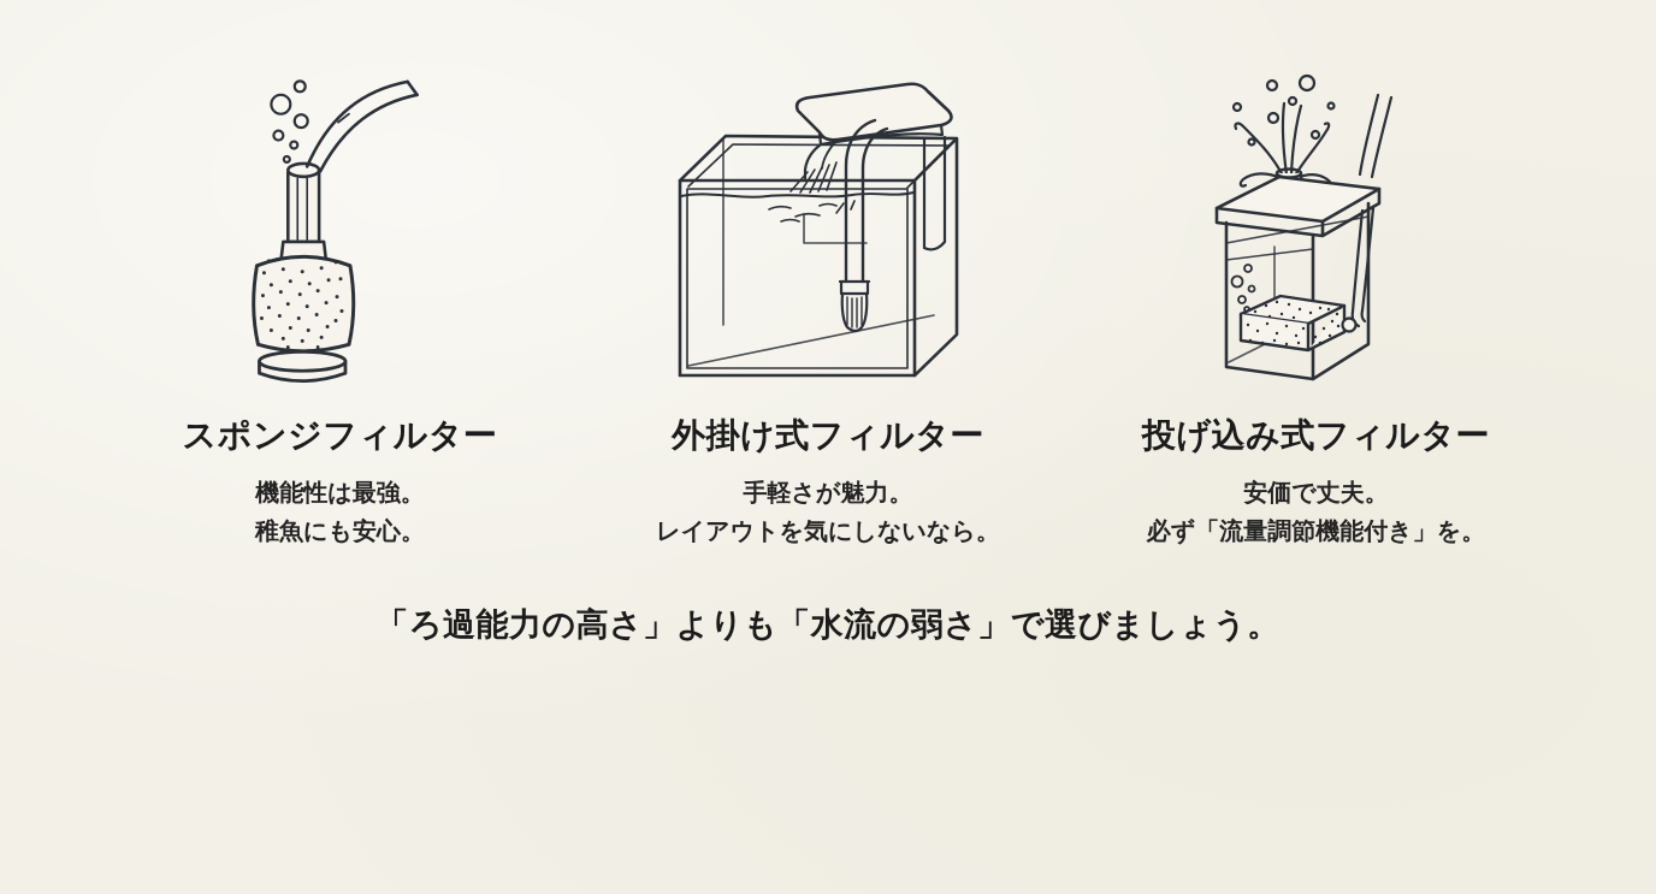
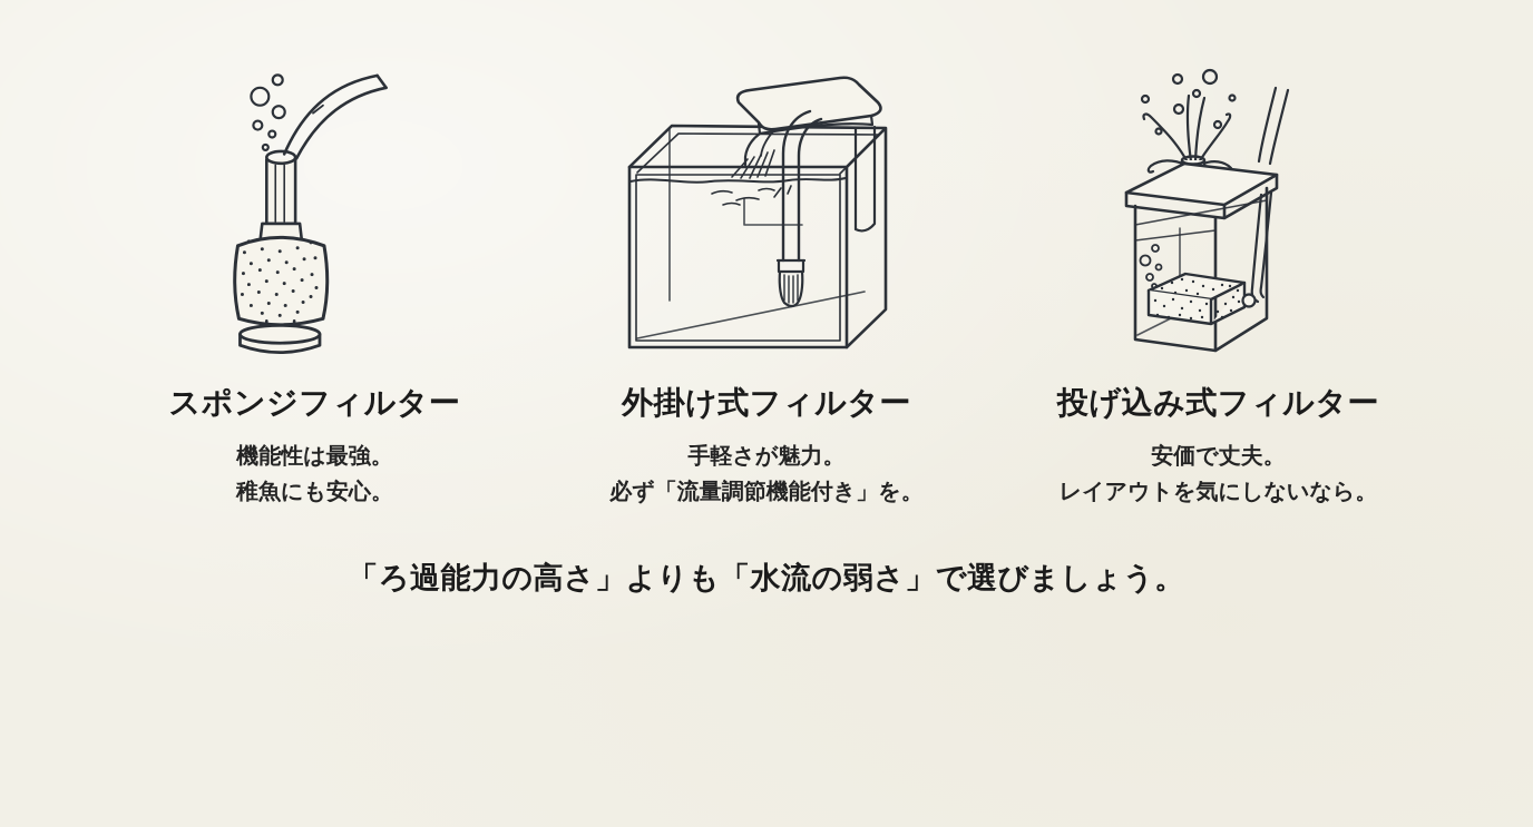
  スポンジフィルター
  機能性は最強。
  稚魚にも安心。
  外掛け式フィルター
  手軽さが魅力。
- レイアウトを気にしないなら。
+ 必ず「流量調節機能付き」を。
  投げ込み式フィルター
  安価で丈夫。
- 必ず「流量調節機能付き」を。
+ レイアウトを気にしないなら。
  「ろ過能力の高さ」よりも「水流の弱さ」で選びましょう。
